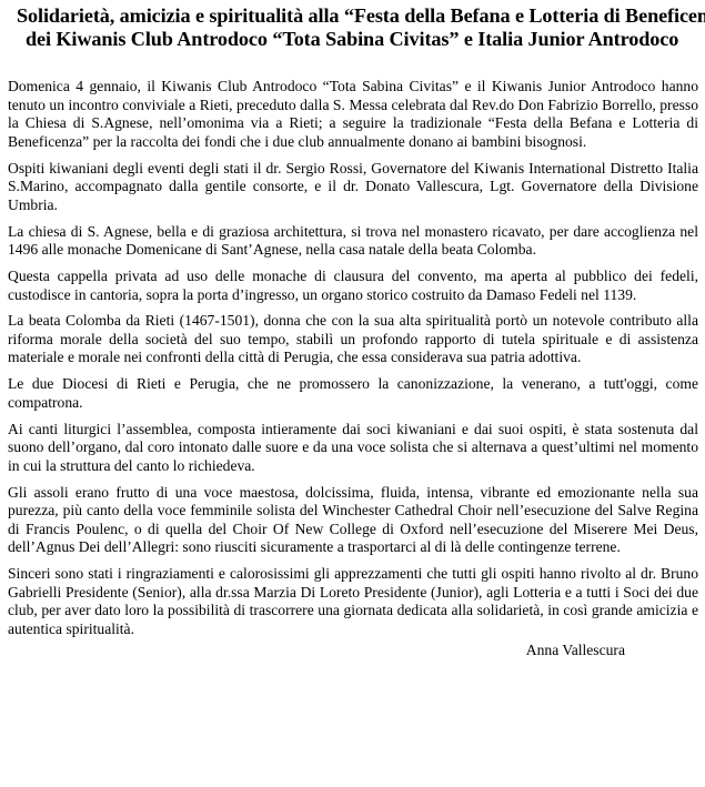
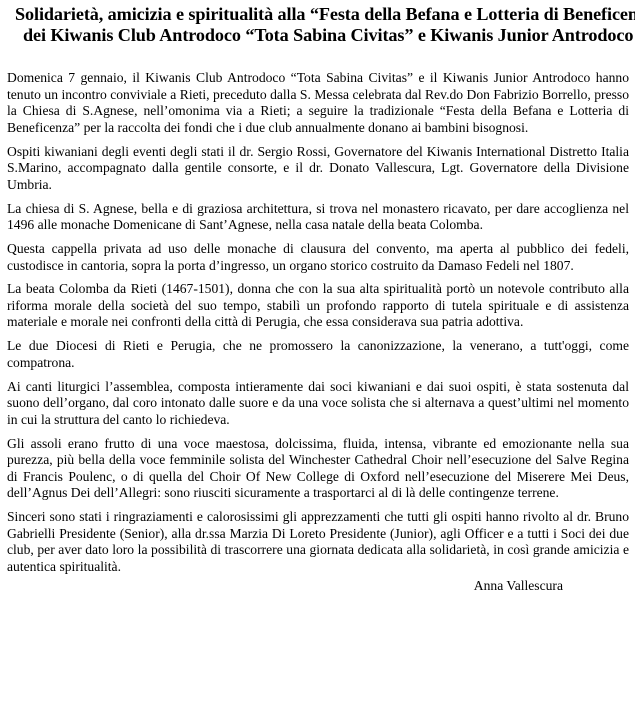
  Solidarietà, amicizia e spiritualità alla “Festa della Befana e Lotteria di Beneficen
- dei Kiwanis Club Antrodoco “Tota Sabina Civitas” e Italia Junior Antrodoco
+ dei Kiwanis Club Antrodoco “Tota Sabina Civitas” e Kiwanis Junior Antrodoco
- Domenica 4 gennaio, il Kiwanis Club Antrodoco “Tota Sabina Civitas” e il Kiwanis Junior Antrodoco hanno tenuto un incontro conviviale a Rieti, preceduto dalla S. Messa celebrata dal Rev.do Don Fabrizio Borrello, presso la Chiesa di S.Agnese, nell’omonima via a Rieti; a seguire la tradizionale “Festa della Befana e Lotteria di Beneficenza” per la raccolta dei fondi che i due club annualmente donano ai bambini bisognosi.
+ Domenica 7 gennaio, il Kiwanis Club Antrodoco “Tota Sabina Civitas” e il Kiwanis Junior Antrodoco hanno tenuto un incontro conviviale a Rieti, preceduto dalla S. Messa celebrata dal Rev.do Don Fabrizio Borrello, presso la Chiesa di S.Agnese, nell’omonima via a Rieti; a seguire la tradizionale “Festa della Befana e Lotteria di Beneficenza” per la raccolta dei fondi che i due club annualmente donano ai bambini bisognosi.
  Ospiti kiwaniani degli eventi degli stati il dr. Sergio Rossi, Governatore del Kiwanis International Distretto Italia S.Marino, accompagnato dalla gentile consorte, e il dr. Donato Vallescura, Lgt. Governatore della Divisione Umbria.
  La chiesa di S. Agnese, bella e di graziosa architettura, si trova nel monastero ricavato, per dare accoglienza nel 1496 alle monache Domenicane di Sant’Agnese, nella casa natale della beata Colomba.
- Questa cappella privata ad uso delle monache di clausura del convento, ma aperta al pubblico dei fedeli, custodisce in cantoria, sopra la porta d’ingresso, un organo storico costruito da Damaso Fedeli nel 1139.
+ Questa cappella privata ad uso delle monache di clausura del convento, ma aperta al pubblico dei fedeli, custodisce in cantoria, sopra la porta d’ingresso, un organo storico costruito da Damaso Fedeli nel 1807.
  La beata Colomba da Rieti (1467-1501), donna che con la sua alta spiritualità portò un notevole contributo alla riforma morale della società del suo tempo, stabilì un profondo rapporto di tutela spirituale e di assistenza materiale e morale nei confronti della città di Perugia, che essa considerava sua patria adottiva.
  Le due Diocesi di Rieti e Perugia, che ne promossero la canonizzazione, la venerano, a tutt'oggi, come compatrona.
  Ai canti liturgici l’assemblea, composta intieramente dai soci kiwaniani e dai suoi ospiti, è stata sostenuta dal suono dell’organo, dal coro intonato dalle suore e da una voce solista che si alternava a quest’ultimi nel momento in cui la struttura del canto lo richiedeva.
- Gli assoli erano frutto di una voce maestosa, dolcissima, fluida, intensa, vibrante ed emozionante nella sua purezza, più canto della voce femminile solista del Winchester Cathedral Choir nell’esecuzione del Salve Regina di Francis Poulenc, o di quella del Choir Of New College di Oxford nell’esecuzione del Miserere Mei Deus, dell’Agnus Dei dell’Allegri: sono riusciti sicuramente a trasportarci al di là delle contingenze terrene.
+ Gli assoli erano frutto di una voce maestosa, dolcissima, fluida, intensa, vibrante ed emozionante nella sua purezza, più bella della voce femminile solista del Winchester Cathedral Choir nell’esecuzione del Salve Regina di Francis Poulenc, o di quella del Choir Of New College di Oxford nell’esecuzione del Miserere Mei Deus, dell’Agnus Dei dell’Allegri: sono riusciti sicuramente a trasportarci al di là delle contingenze terrene.
- Sinceri sono stati i ringraziamenti e calorosissimi gli apprezzamenti che tutti gli ospiti hanno rivolto al dr. Bruno Gabrielli Presidente (Senior), alla dr.ssa Marzia Di Loreto Presidente (Junior), agli Lotteria e a tutti i Soci dei due club, per aver dato loro la possibilità di trascorrere una giornata dedicata alla solidarietà, in così grande amicizia e autentica spiritualità.
+ Sinceri sono stati i ringraziamenti e calorosissimi gli apprezzamenti che tutti gli ospiti hanno rivolto al dr. Bruno Gabrielli Presidente (Senior), alla dr.ssa Marzia Di Loreto Presidente (Junior), agli Officer e a tutti i Soci dei due club, per aver dato loro la possibilità di trascorrere una giornata dedicata alla solidarietà, in così grande amicizia e autentica spiritualità.
  Anna Vallescura
